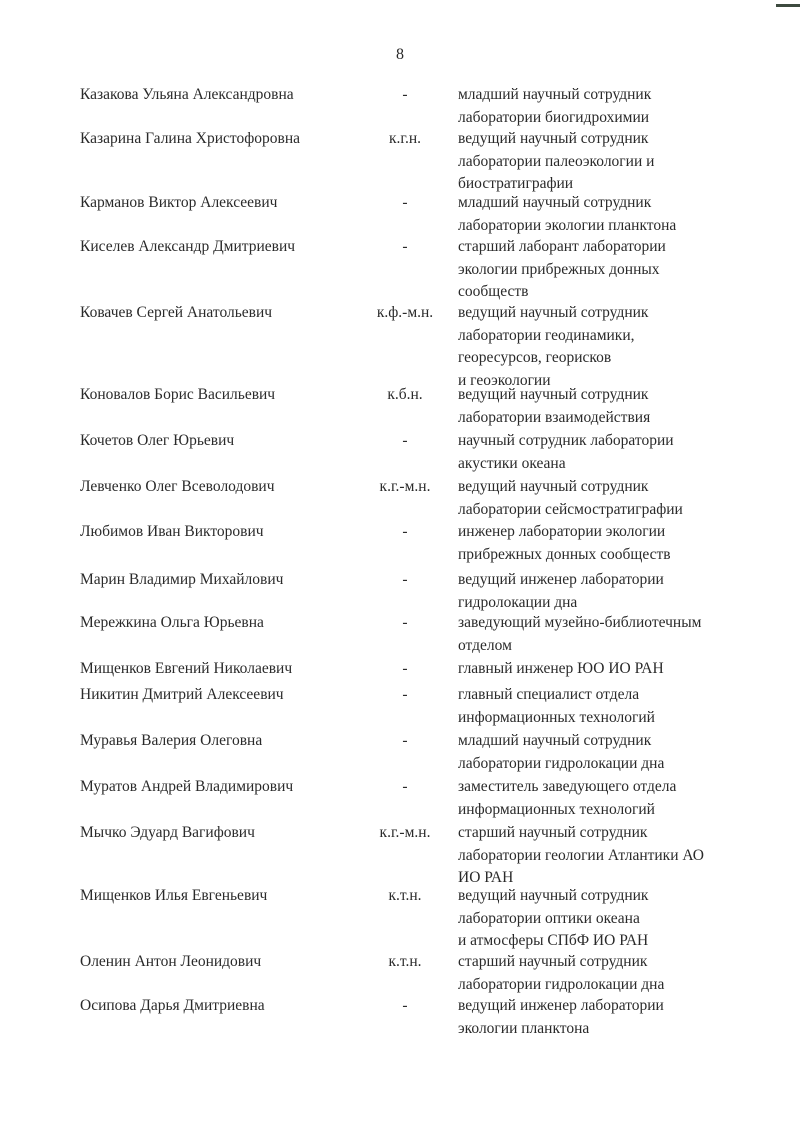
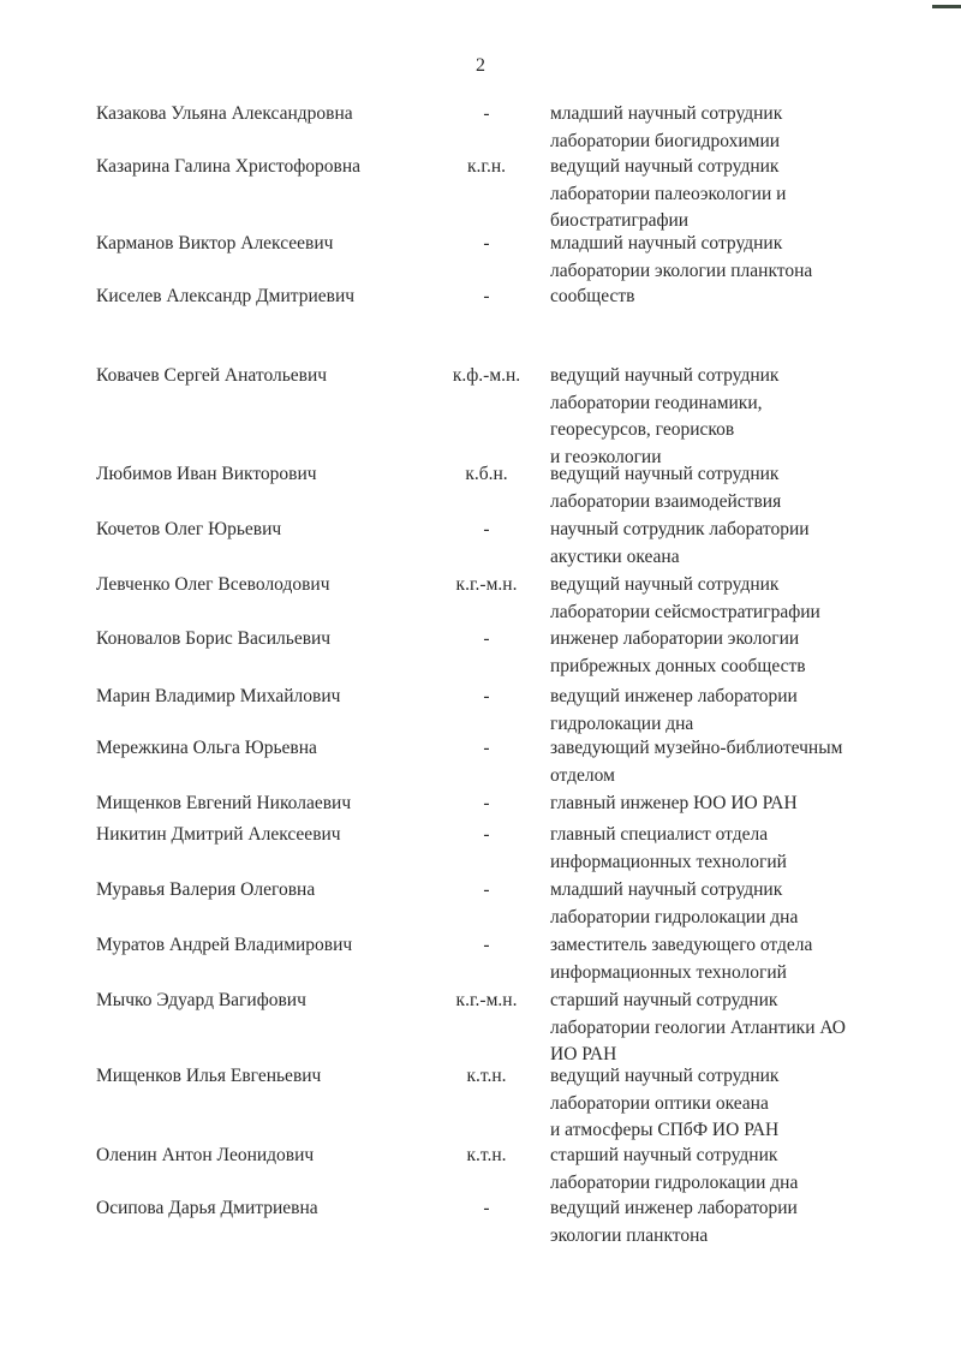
- 8
+ 2
  Казакова Ульяна Александровна
  -
  младший научный сотрудник
  лаборатории биогидрохимии
  Казарина Галина Христофоровна
  к.г.н.
  ведущий научный сотрудник
  лаборатории палеоэкологии и
  биостратиграфии
  Карманов Виктор Алексеевич
  -
  младший научный сотрудник
  лаборатории экологии планктона
  Киселев Александр Дмитриевич
  -
- старший лаборант лаборатории
- экологии прибрежных донных
  сообществ
  Ковачев Сергей Анатольевич
  к.ф.-м.н.
  ведущий научный сотрудник
  лаборатории геодинамики,
  георесурсов, георисков
  и геоэкологии
- Коновалов Борис Васильевич
+ Любимов Иван Викторович
  к.б.н.
  ведущий научный сотрудник
  лаборатории взаимодействия
  Кочетов Олег Юрьевич
  -
  научный сотрудник лаборатории
  акустики океана
  Левченко Олег Всеволодович
  к.г.-м.н.
  ведущий научный сотрудник
  лаборатории сейсмостратиграфии
- Любимов Иван Викторович
+ Коновалов Борис Васильевич
  -
  инженер лаборатории экологии
  прибрежных донных сообществ
  Марин Владимир Михайлович
  -
  ведущий инженер лаборатории
  гидролокации дна
  Мережкина Ольга Юрьевна
  -
  заведующий музейно-библиотечным
  отделом
  Мищенков Евгений Николаевич
  -
  главный инженер ЮО ИО РАН
  Никитин Дмитрий Алексеевич
  -
  главный специалист отдела
  информационных технологий
  Муравья Валерия Олеговна
  -
  младший научный сотрудник
  лаборатории гидролокации дна
  Муратов Андрей Владимирович
  -
  заместитель заведующего отдела
  информационных технологий
  Мычко Эдуард Вагифович
  к.г.-м.н.
  старший научный сотрудник
  лаборатории геологии Атлантики АО
  ИО РАН
  Мищенков Илья Евгеньевич
  к.т.н.
  ведущий научный сотрудник
  лаборатории оптики океана
  и атмосферы СПбФ ИО РАН
  Оленин Антон Леонидович
  к.т.н.
  старший научный сотрудник
  лаборатории гидролокации дна
  Осипова Дарья Дмитриевна
  -
  ведущий инженер лаборатории
  экологии планктона
